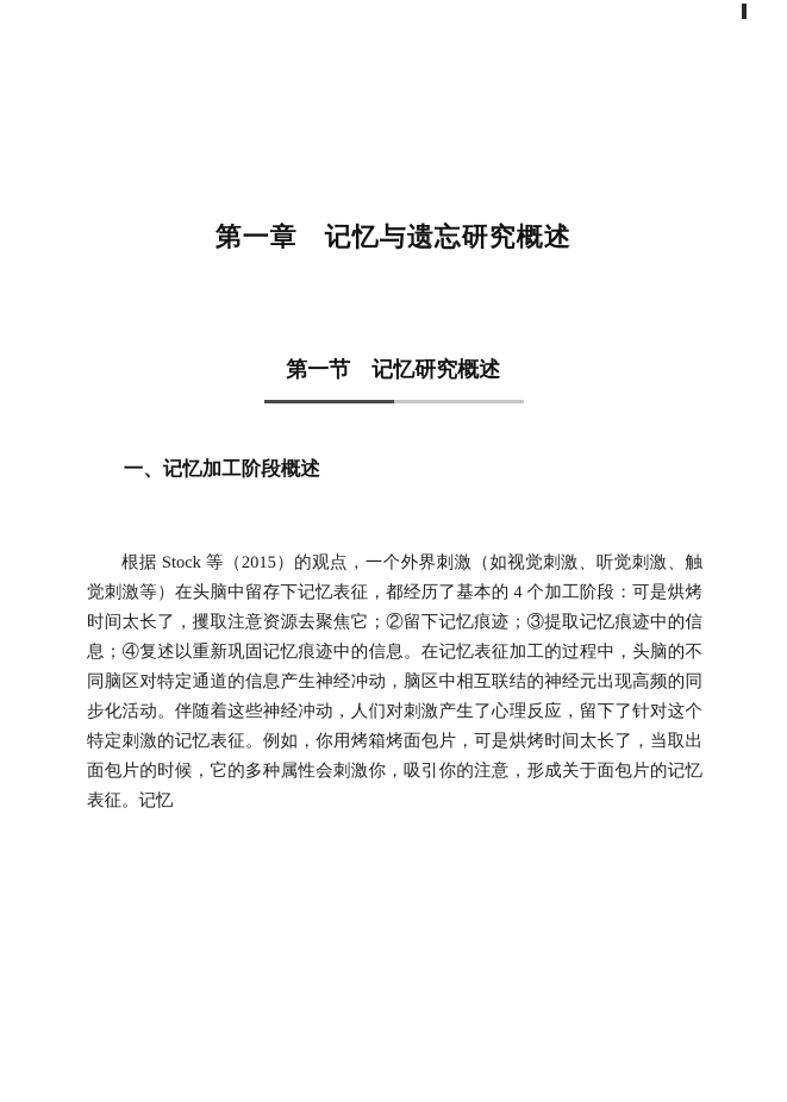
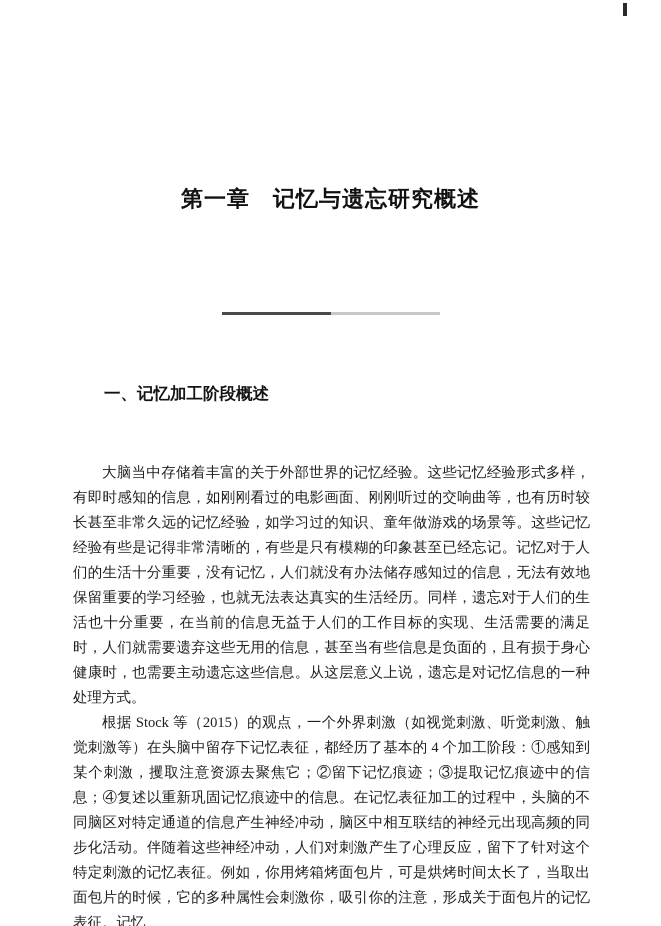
  第一章 记忆与遗忘研究概述
- 第一节 记忆研究概述
  一、记忆加工阶段概述
+ 大脑当中存储着丰富的关于外部世界的记忆经验。这些记忆经验形式多样，有即时感知的信息，如刚刚看过的电影画面、刚刚听过的交响曲等，也有历时较长甚至非常久远的记忆经验，如学习过的知识、童年做游戏的场景等。这些记忆经验有些是记得非常清晰的，有些是只有模糊的印象甚至已经忘记。记忆对于人们的生活十分重要，没有记忆，人们就没有办法储存感知过的信息，无法有效地保留重要的学习经验，也就无法表达真实的生活经历。同样，遗忘对于人们的生活也十分重要，在当前的信息无益于人们的工作目标的实现、生活需要的满足时，人们就需要遗弃这些无用的信息，甚至当有些信息是负面的，且有损于身心健康时，也需要主动遗忘这些信息。从这层意义上说，遗忘是对记忆信息的一种处理方式。
- 根据 Stock 等（2015）的观点，一个外界刺激（如视觉刺激、听觉刺激、触觉刺激等）在头脑中留存下记忆表征，都经历了基本的 4 个加工阶段：可是烘烤时间太长了，攫取注意资源去聚焦它；②留下记忆痕迹；③提取记忆痕迹中的信息；④复述以重新巩固记忆痕迹中的信息。在记忆表征加工的过程中，头脑的不同脑区对特定通道的信息产生神经冲动，脑区中相互联结的神经元出现高频的同步化活动。伴随着这些神经冲动，人们对刺激产生了心理反应，留下了针对这个特定刺激的记忆表征。例如，你用烤箱烤面包片，可是烘烤时间太长了，当取出面包片的时候，它的多种属性会刺激你，吸引你的注意，形成关于面包片的记忆表征。记忆
+ 根据 Stock 等（2015）的观点，一个外界刺激（如视觉刺激、听觉刺激、触觉刺激等）在头脑中留存下记忆表征，都经历了基本的 4 个加工阶段：①感知到某个刺激，攫取注意资源去聚焦它；②留下记忆痕迹；③提取记忆痕迹中的信息；④复述以重新巩固记忆痕迹中的信息。在记忆表征加工的过程中，头脑的不同脑区对特定通道的信息产生神经冲动，脑区中相互联结的神经元出现高频的同步化活动。伴随着这些神经冲动，人们对刺激产生了心理反应，留下了针对这个特定刺激的记忆表征。例如，你用烤箱烤面包片，可是烘烤时间太长了，当取出面包片的时候，它的多种属性会刺激你，吸引你的注意，形成关于面包片的记忆表征。记忆
